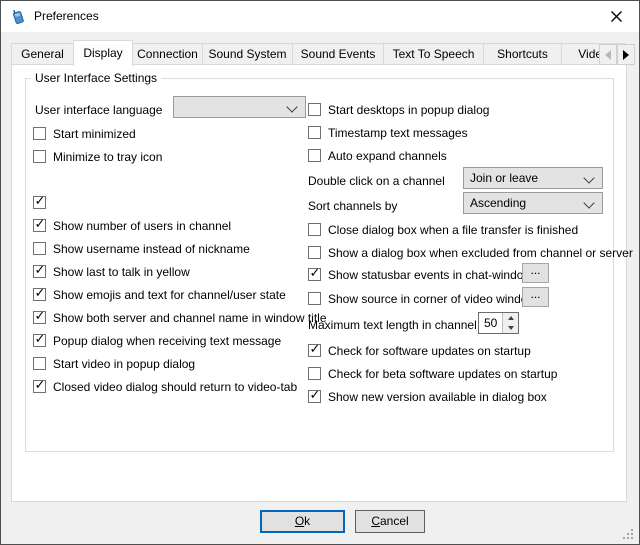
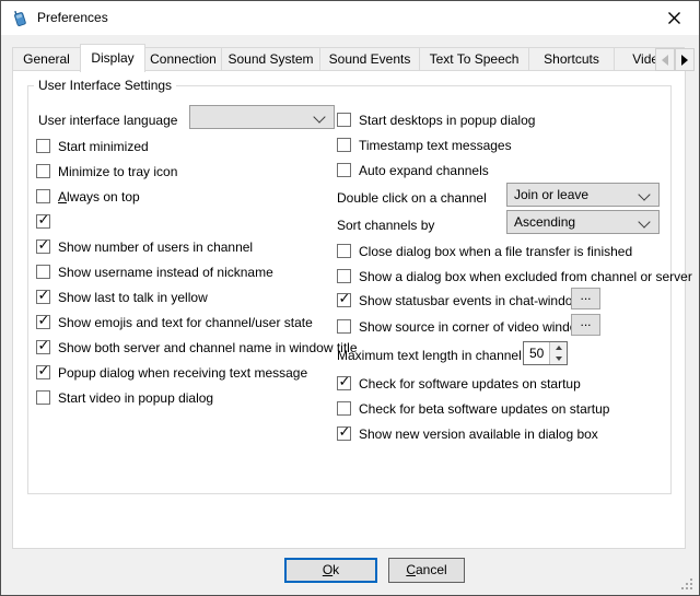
  Preferences
  General
  Display
  Connection
  Sound System
  Sound Events
  Text To Speech
  Shortcuts
  User Interface Settings
  User interface language
  Start minimized
  Minimize to tray icon
+ Always on top
  Show number of users in channel
  Show username instead of nickname
  Show last to talk in yellow
  Show emojis and text for channel/user state
  Show both server and channel name in window title
  Popup dialog when receiving text message
  Start video in popup dialog
- Closed video dialog should return to video-tab
  Start desktops in popup dialog
  Timestamp text messages
  Auto expand channels
  Double click on a channel
  Join or leave
  Sort channels by
  Ascending
  Close dialog box when a file transfer is finished
  Show a dialog box when excluded from channel or server
  Show statusbar events in chat-windo
  ...
  Show source in corner of video wind
  ...
  Maximum text length in channel
  50
  Check for software updates on startup
  Check for beta software updates on startup
  Show new version available in dialog box
  Ok
  Cancel
